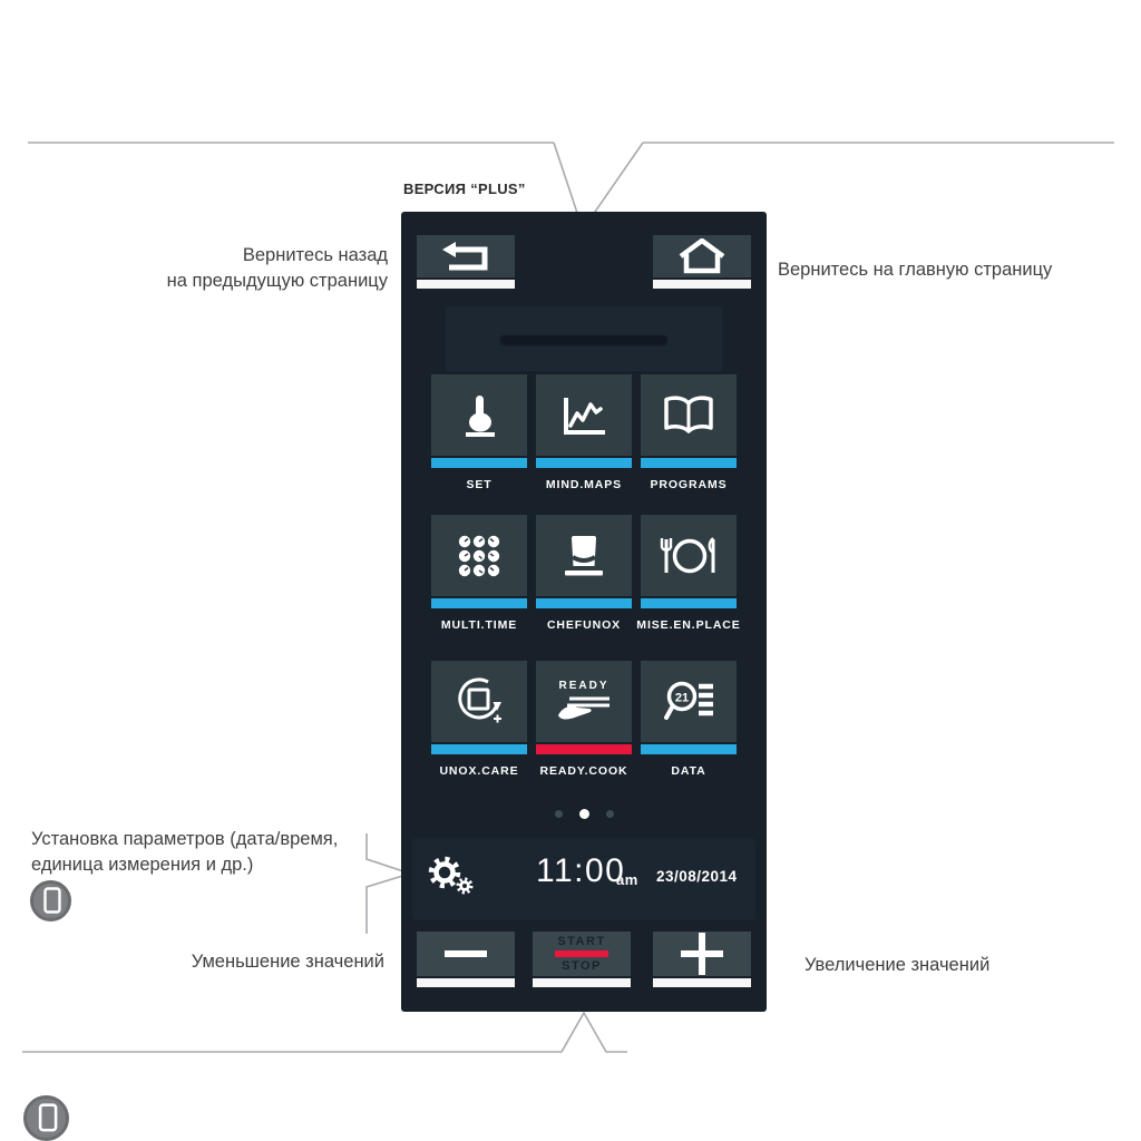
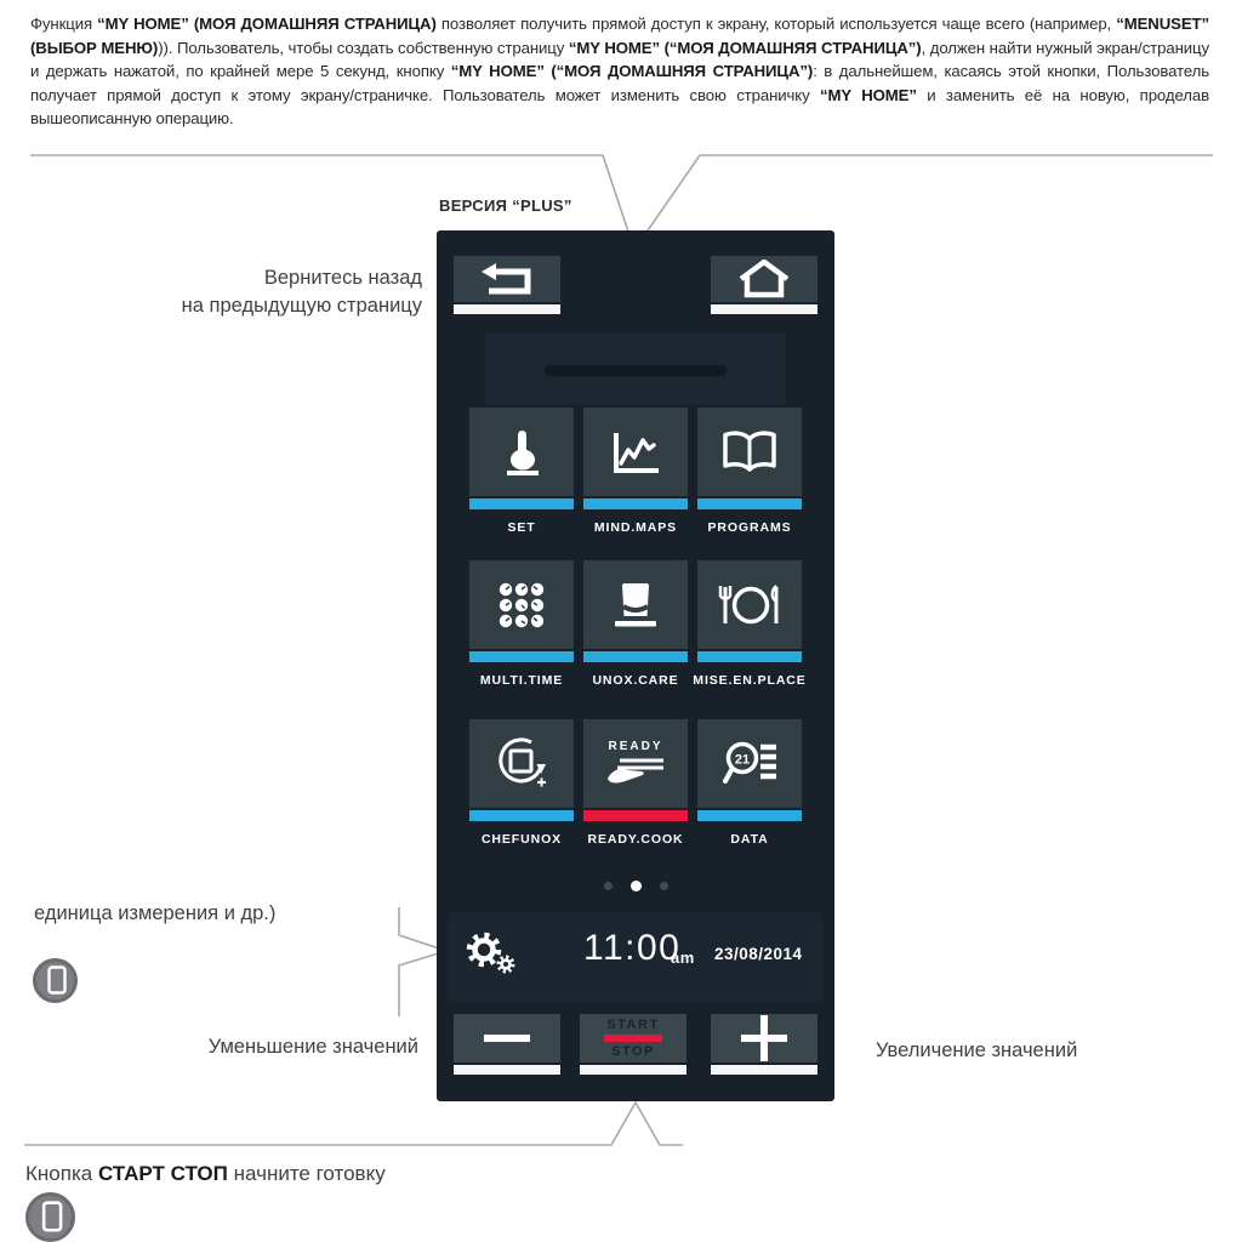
+ Функция “MY HOME” (МОЯ ДОМАШНЯЯ СТРАНИЦА) позволяет получить прямой доступ к экрану, который используется чаще всего (например, “MENUSET” (ВЫБОР МЕНЮ))). Пользователь, чтобы создать собственную страницу “MY HOME” (“МОЯ ДОМАШНЯЯ СТРАНИЦА”), должен найти нужный экран/страницу и держать нажатой, по крайней мере 5 секунд, кнопку “MY HOME” (“МОЯ ДОМАШНЯЯ СТРАНИЦА”): в дальнейшем, касаясь этой кнопки, Пользователь получает прямой доступ к этому экрану/страничке. Пользователь может изменить свою страничку “MY HOME” и заменить её на новую, проделав вышеописанную операцию.
  ВЕРСИЯ “PLUS”
  SET
  MIND.MAPS
  PROGRAMS
  MULTI.TIME
- CHEFUNOX
+ UNOX.CARE
  MISE.EN.PLACE
- UNOX.CARE
+ CHEFUNOX
  READY
  READY.COOK
  21
  DATA
  11:00
  am
  23/08/2014
  START
  STOP
  Вернитесь назад
  на предыдущую страницу
- Вернитесь на главную страницу
- Установка параметров (дата/время,
  единица измерения и др.)
  Уменьшение значений
  Увеличение значений
+ Кнопка СТАРТ СТОП начните готовку
